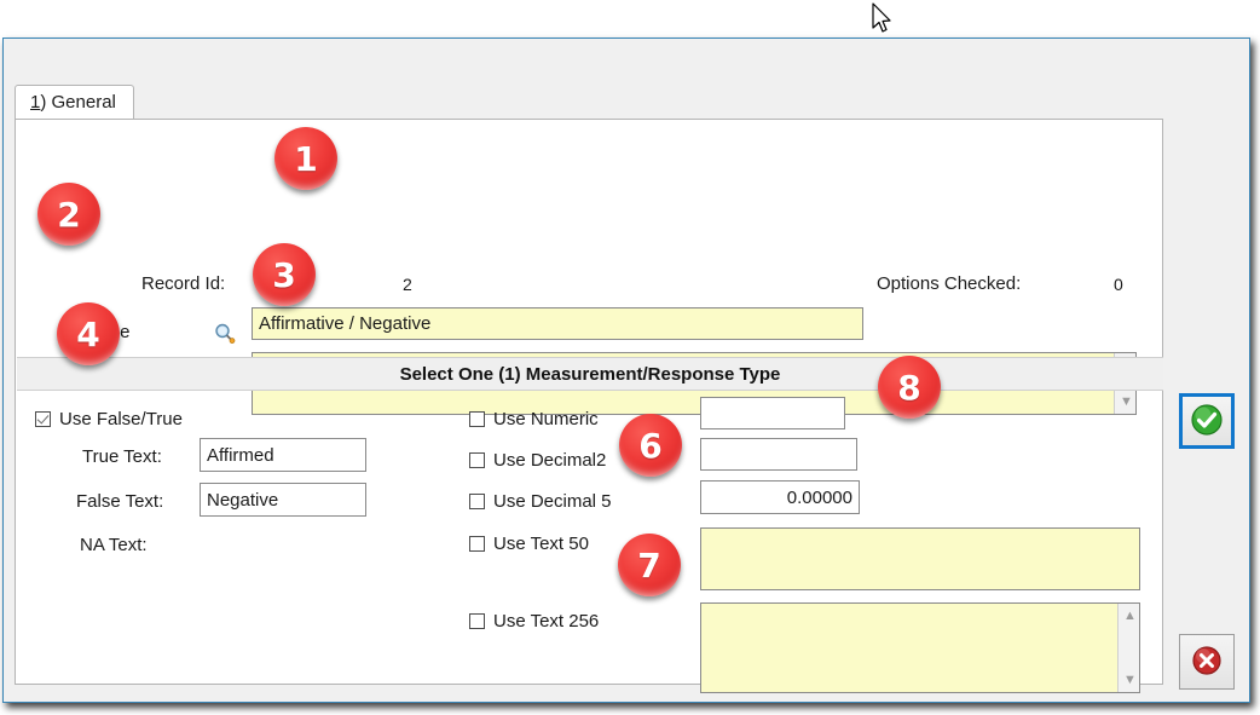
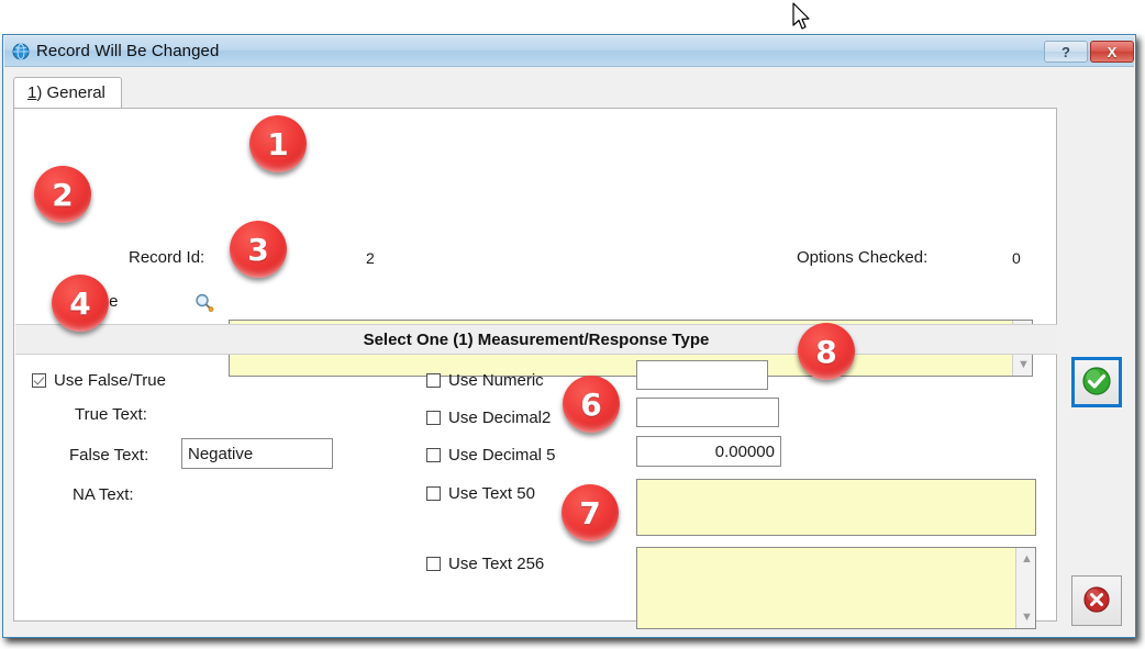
+ Record Will Be Changed
+ ?
+ X
  1) General
  Record Id:
  2
  Options Checked:
  0
- Affirmative / Negative
  ▼
  Select One (1) Measurement/Response Type
  Use False/True
  True Text:
- Affirmed
  False Text:
  Negative
  NA Text:
  Use Numeric
  Use Decimal2
  Use Decimal 5
  0.00000
  Use Text 50
  Use Text 256
  ▲
  ▼
  1
  2
  3
  4
  8
  6
  7
